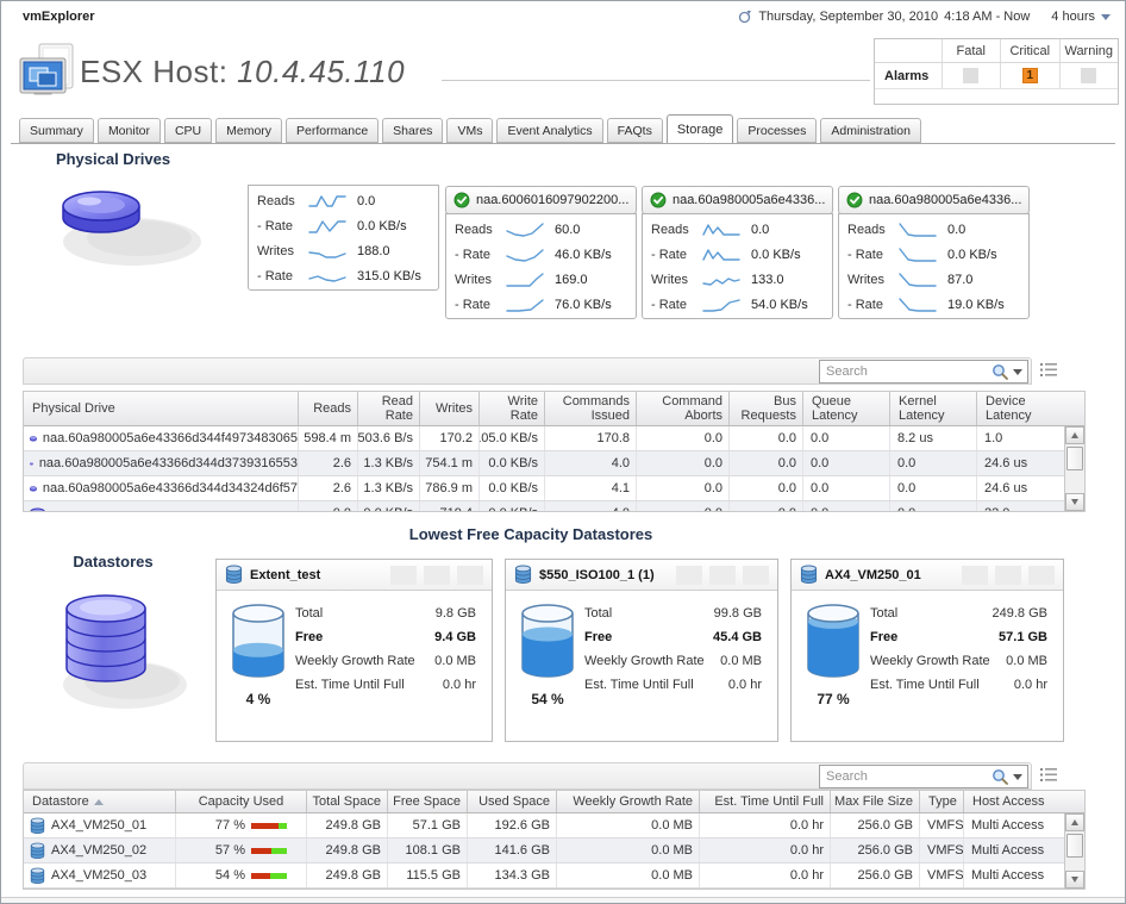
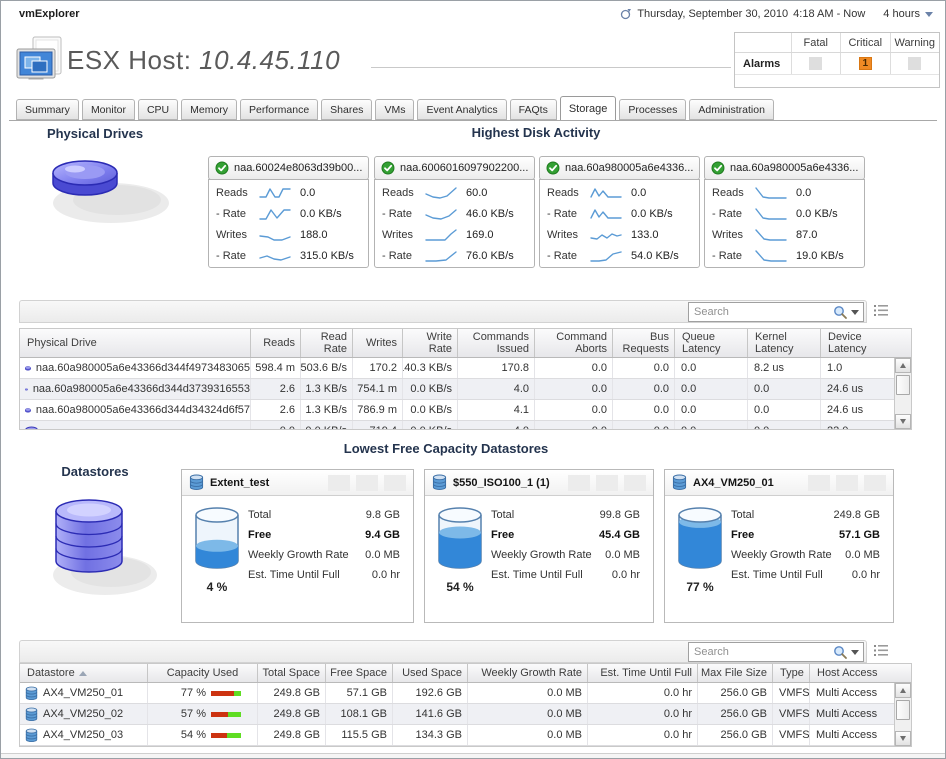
  vmExplorer
  Thursday, September 30, 2010
  4:18 AM - Now
  4 hours
  ESX Host: 10.4.45.110
  Fatal
  Critical
  Warning
  Alarms
  1
  Summary
  Monitor
  CPU
  Memory
  Performance
  Shares
  VMs
  Event Analytics
  FAQts
  Storage
  Processes
  Administration
  Physical Drives
+ Highest Disk Activity
+ naa.60024e8063d39b00...
  Reads
  0.0
  - Rate
  0.0 KB/s
  Writes
  188.0
  - Rate
  315.0 KB/s
  naa.6006016097902200...
  Reads
  60.0
  - Rate
  46.0 KB/s
  Writes
  169.0
  - Rate
  76.0 KB/s
  naa.60a980005a6e4336...
  Reads
  0.0
  - Rate
  0.0 KB/s
  Writes
  133.0
  - Rate
  54.0 KB/s
  naa.60a980005a6e4336...
  Reads
  0.0
  - Rate
  0.0 KB/s
  Writes
  87.0
  - Rate
  19.0 KB/s
  Search
  Physical Drive
  Reads
  Read Rate
  Writes
  Write Rate
  Commands Issued
  Command Aborts
  Bus Requests
  Queue Latency
  Kernel Latency
  Device Latency
  naa.60a980005a6e43366d344f4973483065
  598.4 m
  503.6 B/s
  170.2
- 105.0 KB/s
+ 140.3 KB/s
  170.8
  0.0
  0.0
  0.0
  8.2 us
  1.0
  naa.60a980005a6e43366d344d3739316553
  2.6
  1.3 KB/s
  754.1 m
  0.0 KB/s
  4.0
  0.0
  0.0
  0.0
  0.0
  24.6 us
  naa.60a980005a6e43366d344d34324d6f57
  2.6
  1.3 KB/s
  786.9 m
  0.0 KB/s
  4.1
  0.0
  0.0
  0.0
  0.0
  24.6 us
  Lowest Free Capacity Datastores
  Datastores
  Extent_test
  4 %
  Total
  9.8 GB
  Free
  9.4 GB
  Weekly Growth Rate
  0.0 MB
  Est. Time Until Full
  0.0 hr
  $550_ISO100_1 (1)
  54 %
  Total
  99.8 GB
  Free
  45.4 GB
  Weekly Growth Rate
  0.0 MB
  Est. Time Until Full
  0.0 hr
  AX4_VM250_01
  77 %
  Total
  249.8 GB
  Free
  57.1 GB
  Weekly Growth Rate
  0.0 MB
  Est. Time Until Full
  0.0 hr
  Search
  Datastore
  Capacity Used
  Total Space
  Free Space
  Used Space
  Weekly Growth Rate
  Est. Time Until Full
  Max File Size
  Type
  Host Access
  AX4_VM250_01
  77 %
  249.8 GB
  57.1 GB
  192.6 GB
  0.0 MB
  0.0 hr
  256.0 GB
  VMFS
  Multi Access
  AX4_VM250_02
  57 %
  249.8 GB
  108.1 GB
  141.6 GB
  0.0 MB
  0.0 hr
  256.0 GB
  VMFS
  Multi Access
  AX4_VM250_03
  54 %
  249.8 GB
  115.5 GB
  134.3 GB
  0.0 MB
  0.0 hr
  256.0 GB
  VMFS
  Multi Access
